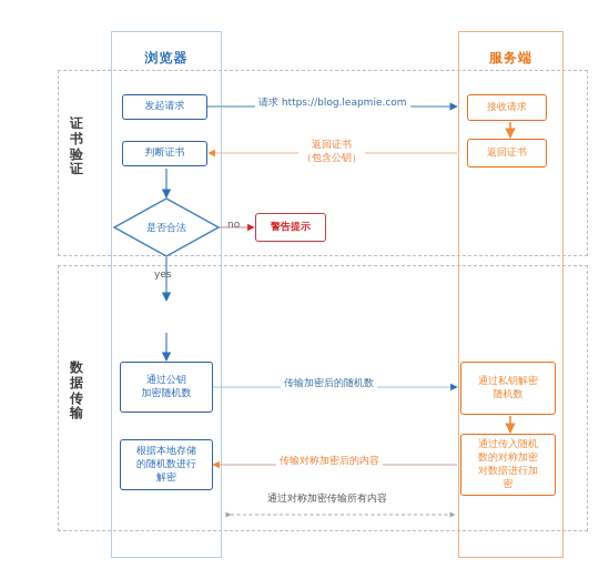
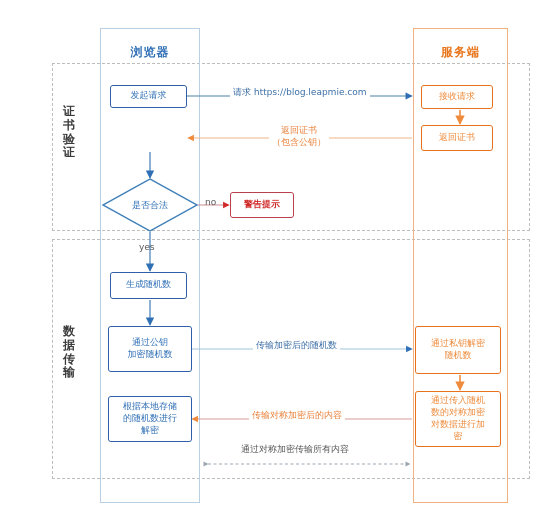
  证书验证
  数据传输
  浏览器
  服务端
  发起请求
- 判断证书
  是否合法
  警告提示
+ 生成随机数
  通过公钥
  加密随机数
  根据本地存储
  的随机数进行
  解密
  接收请求
  返回证书
  通过私钥解密
  随机数
  通过传入随机
  数的对称加密
  对数据进行加
  密
  请求 https://blog.leapmie.com
  返回证书
  （包含公钥）
  no
  yes
  传输加密后的随机数
  传输对称加密后的内容
  通过对称加密传输所有内容
